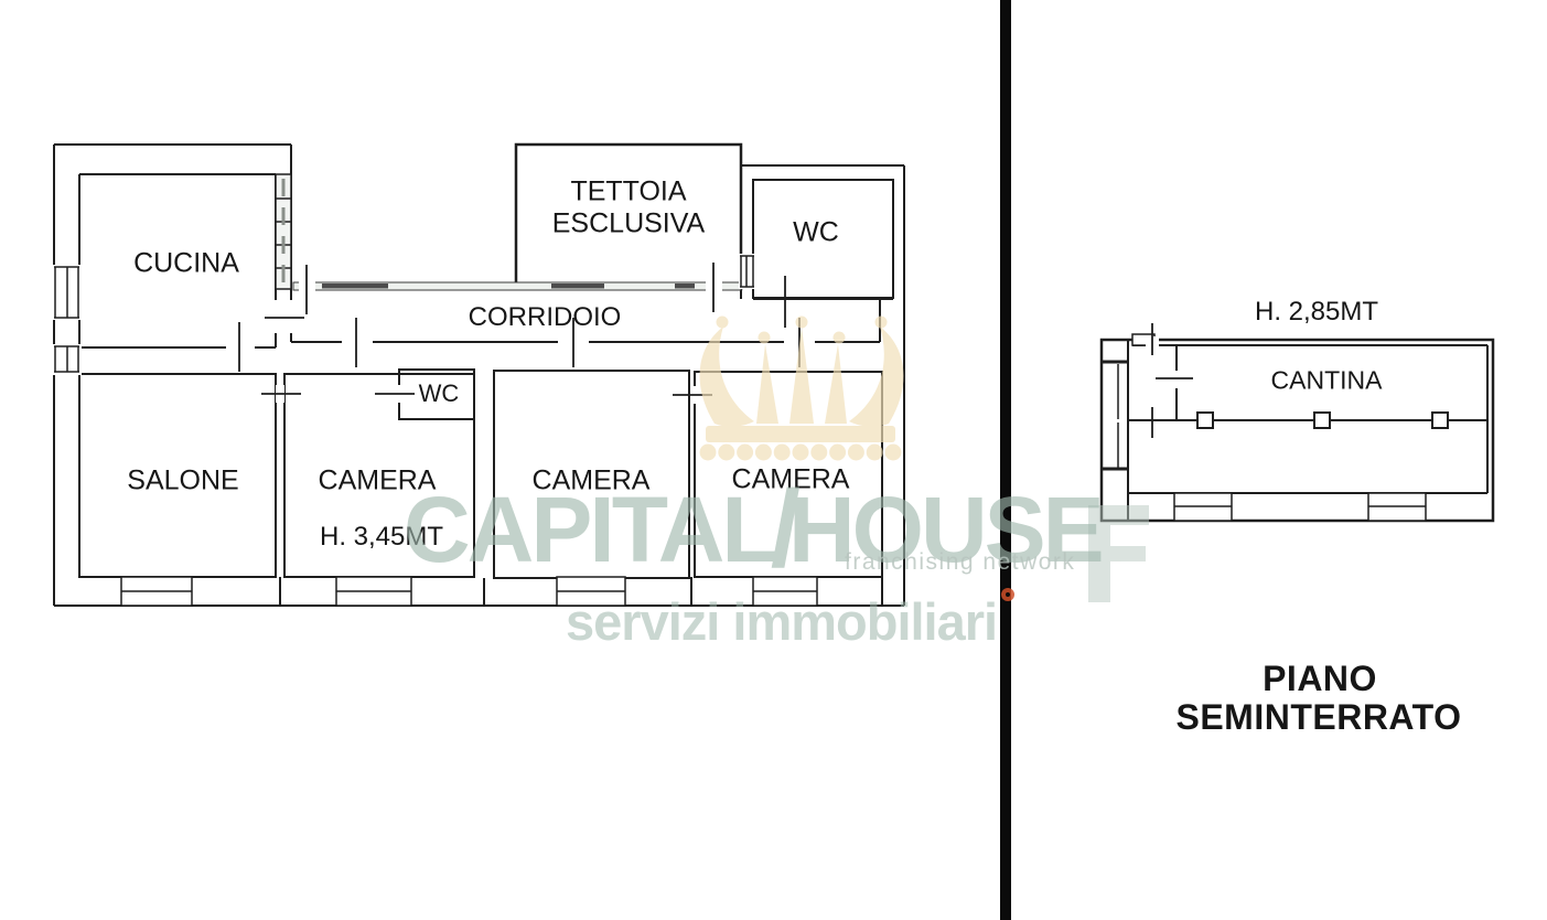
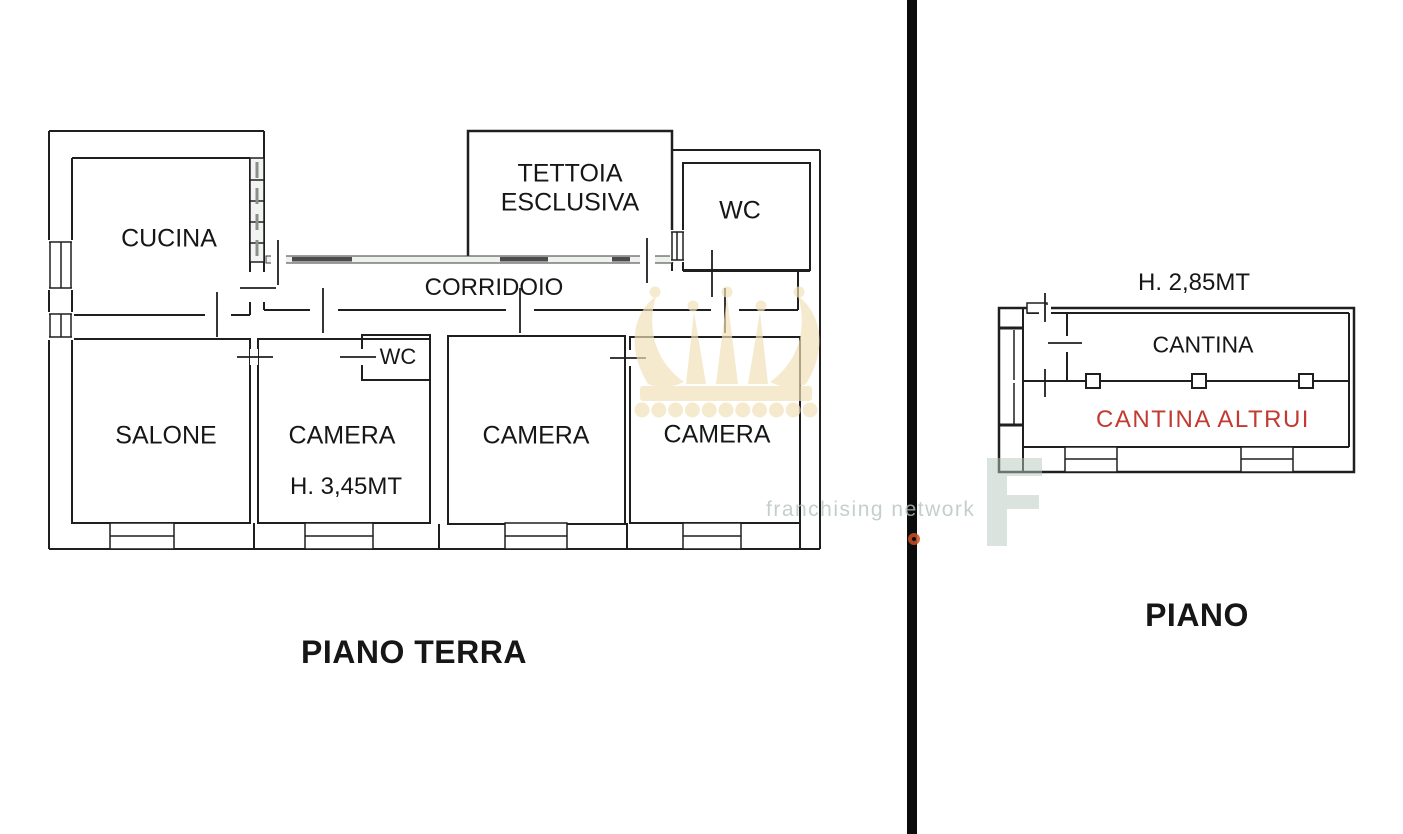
  CUCINA
  TETTOIA
  ESCLUSIVA
  WC
  CORRIDOIO
  SALONE
  CAMERA
  WC
  H. 3,45MT
  CAMERA
  CAMERA
  H. 2,85MT
  CANTINA
+ CANTINA ALTRUI
+ PIANO TERRA
  PIANO
- SEMINTERRATO
- CAPITAL
- /
- HOUSE
  franchising network
- servizi immobiliari
